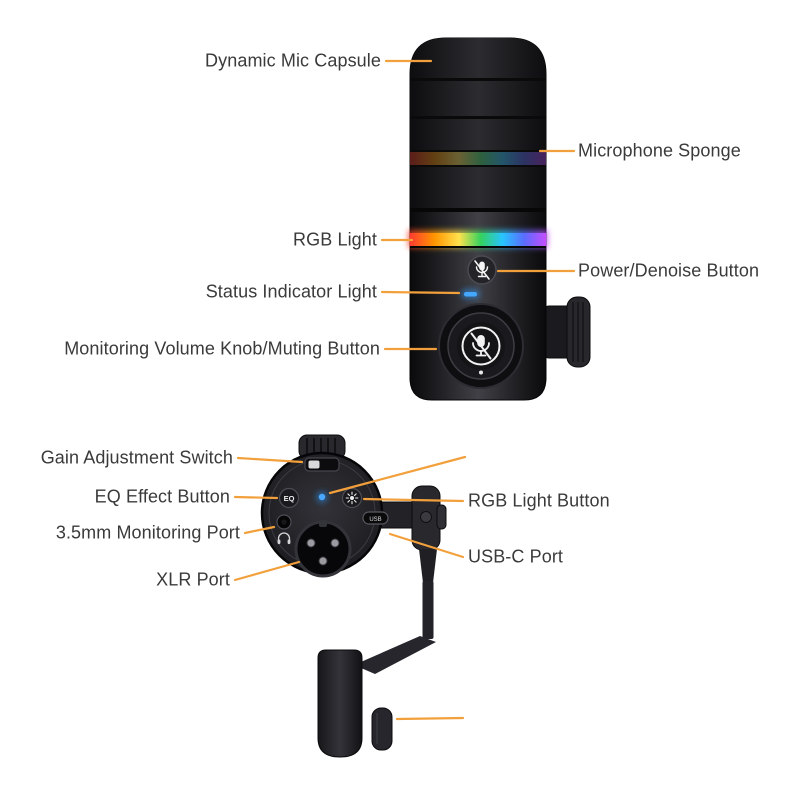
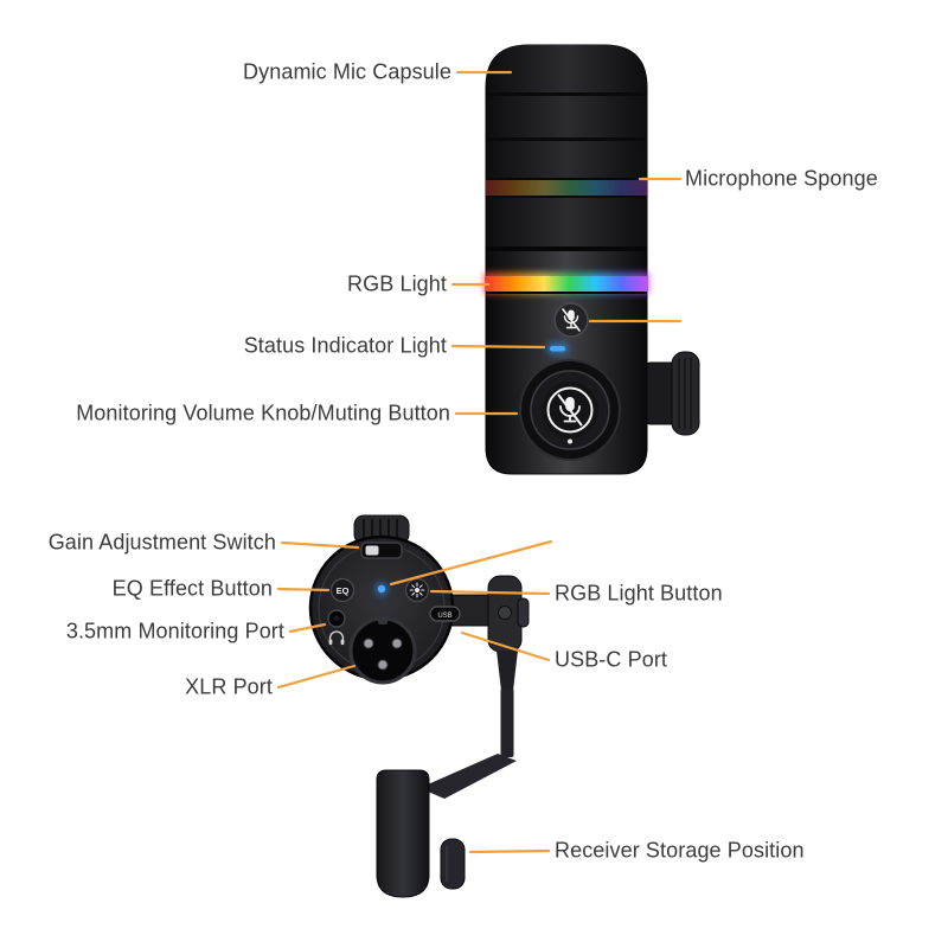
  EQ
  Dynamic Mic Capsule
  Microphone Sponge
  RGB Light
- Power/Denoise Button
  Status Indicator Light
  Monitoring Volume Knob/Muting Button
  Gain Adjustment Switch
  EQ Effect Button
  RGB Light Button
  3.5mm Monitoring Port
  USB-C Port
  XLR Port
+ Receiver Storage Position
